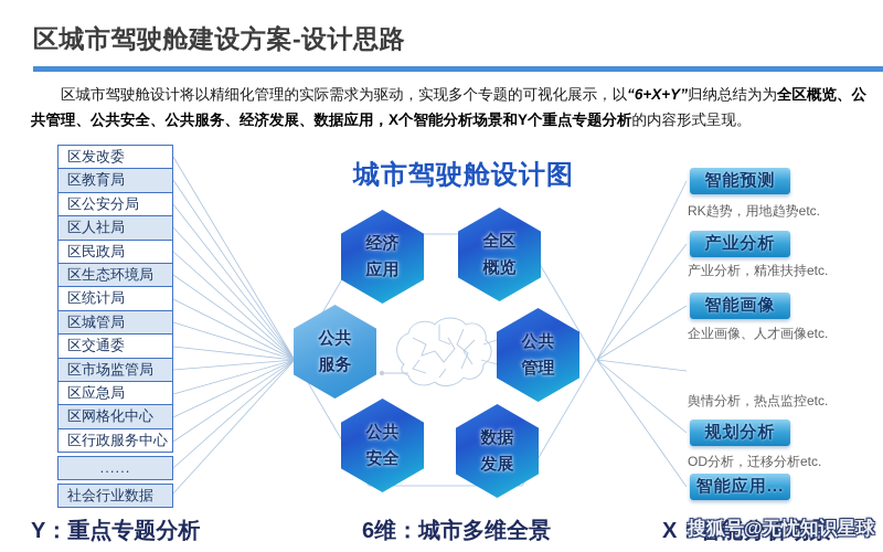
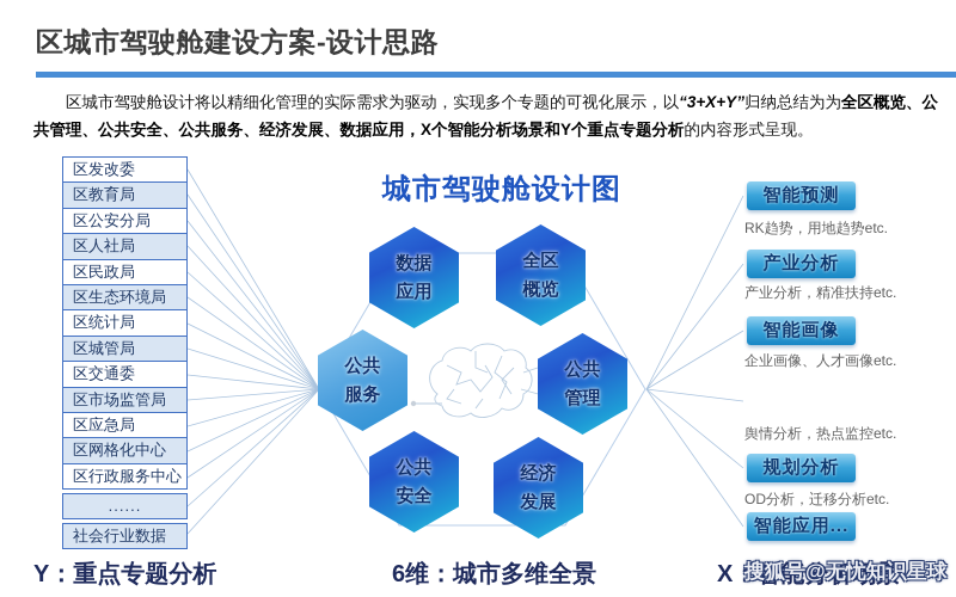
  区城市驾驶舱建设方案-设计思路
- 区城市驾驶舱设计将以精细化管理的实际需求为驱动，实现多个专题的可视化展示，以“6+X+Y”归纳总结为为全区概览、公共管理、公共安全、公共服务、经济发展、数据应用，X个智能分析场景和Y个重点专题分析的内容形式呈现。
+ 区城市驾驶舱设计将以精细化管理的实际需求为驱动，实现多个专题的可视化展示，以“3+X+Y”归纳总结为为全区概览、公共管理、公共安全、公共服务、经济发展、数据应用，X个智能分析场景和Y个重点专题分析的内容形式呈现。
  区发改委
  区教育局
  区公安分局
  区人社局
  区民政局
  区生态环境局
  区统计局
  区城管局
  区交通委
  区市场监管局
  区应急局
  区网格化中心
  区行政服务中心
  ......
  社会行业数据
  城市驾驶舱设计图
- 经济
+ 数据
  应用
  全区
  概览
  公共
  服务
  公共
  管理
  公共
  安全
- 数据
+ 经济
  发展
  智能预测
  RK趋势，用地趋势etc.
  产业分析
  产业分析，精准扶持etc.
  智能画像
  企业画像、人才画像etc.
  舆情分析，热点监控etc.
  规划分析
  OD分析，迁移分析etc.
  智能应用...
  Y：重点专题分析
  6维：城市多维全景
  X：智能分析场景
  搜狐号@无忧知识星球
